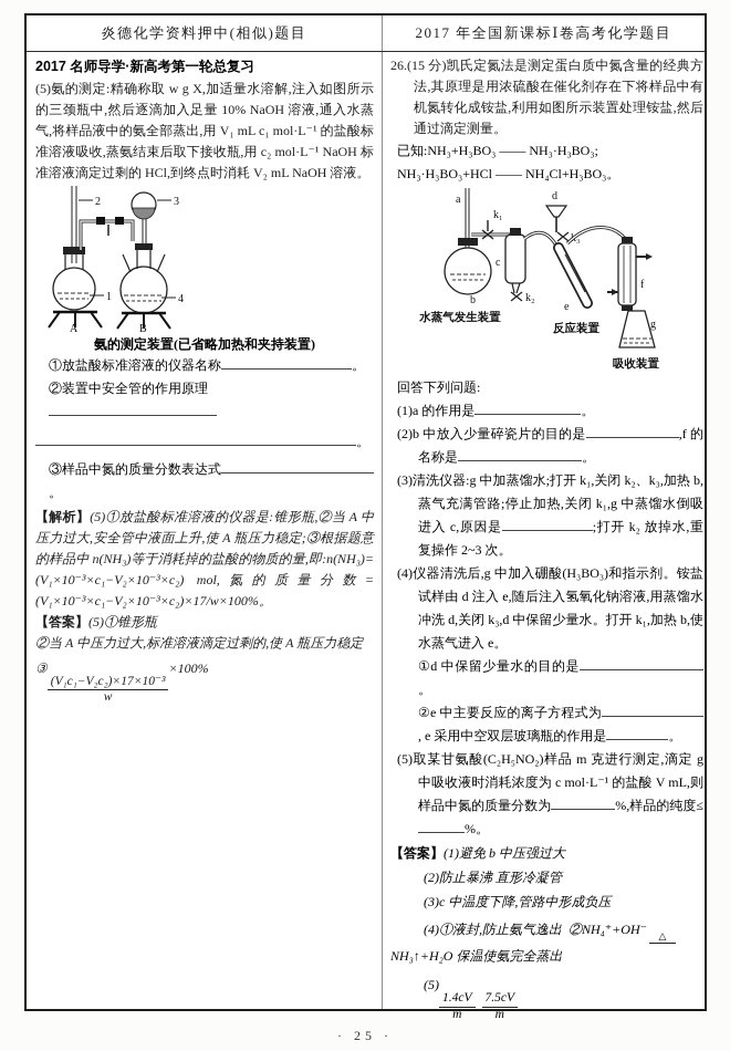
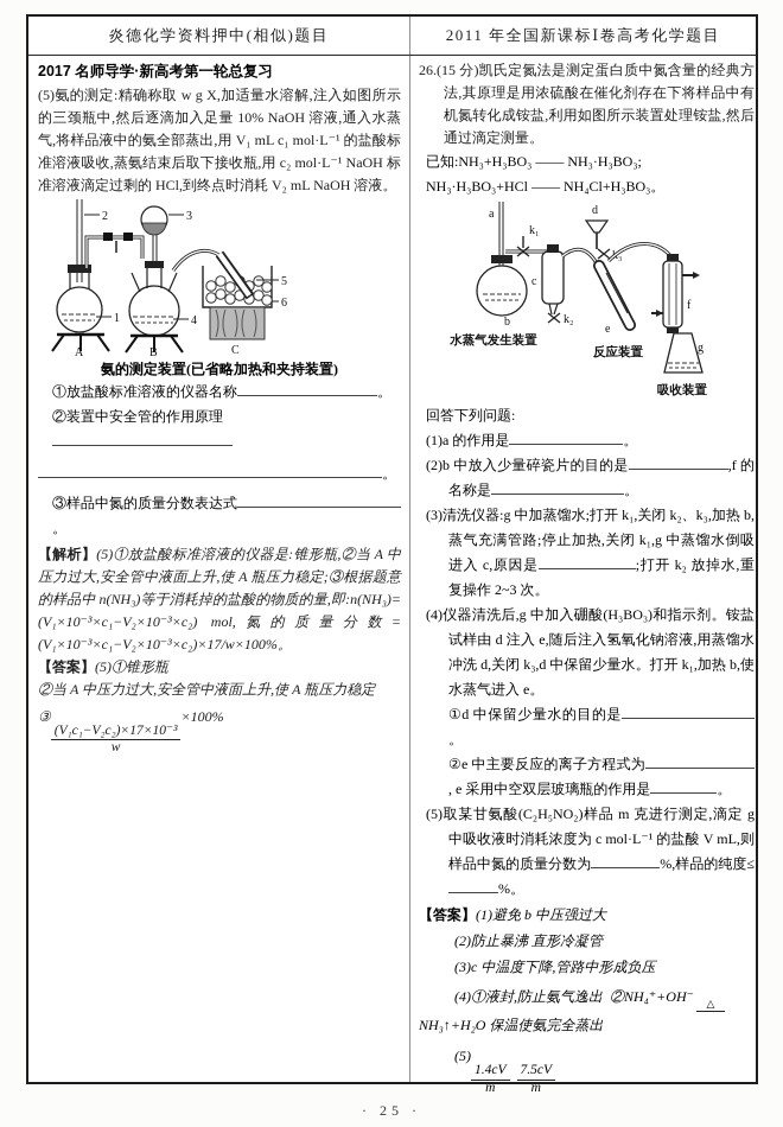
  炎德化学资料押中(相似)题目
- 2017 年全国新课标Ⅰ卷高考化学题目
+ 2011 年全国新课标Ⅰ卷高考化学题目
  2017 名师导学·新高考第一轮总复习
  (5)氨的测定:精确称取 w g X,加适量水溶解,注入如图所示的三颈瓶中,然后逐滴加入足量 10% NaOH 溶液,通入水蒸气,将样品液中的氨全部蒸出,用 V₁ mL c₁ mol·L⁻¹ 的盐酸标准溶液吸收,蒸氨结束后取下接收瓶,用 c₂ mol·L⁻¹ NaOH 标准溶液滴定过剩的 HCl,到终点时消耗 V₂ mL NaOH 溶液。
  2
  1
  A
  4
  3
  B
+ 5
+ 6
+ C
  氨的测定装置(已省略加热和夹持装置)
  ①放盐酸标准溶液的仪器名称 。
  ②装置中安全管的作用原理
  。
  ③样品中氮的质量分数表达式。
  【解析】(5)①放盐酸标准溶液的仪器是:锥形瓶,②当 A 中压力过大,安全管中液面上升,使 A 瓶压力稳定;③根据题意的样品中 n(NH₃)等于消耗掉的盐酸的物质的量,即:n(NH₃)=(V₁×10⁻³×c₁−V₂×10⁻³×c₂) mol,氮的质量分数=(V₁×10⁻³×c₁−V₂×10⁻³×c₂)×17/w×100%。
  【答案】(5)①锥形瓶
- ②当 A 中压力过大,标准溶液滴定过剩的,使 A 瓶压力稳定
+ ②当 A 中压力过大,安全管中液面上升,使 A 瓶压力稳定
  ③
  (V₁c₁−V₂c₂)×17×10⁻³
  w
  ×100%
  26.(15 分)凯氏定氮法是测定蛋白质中氮含量的经典方法,其原理是用浓硫酸在催化剂存在下将样品中有机氮转化成铵盐,利用如图所示装置处理铵盐,然后通过滴定测量。
  已知:NH₃+H₃BO₃ —— NH₃·H₃BO₃;
  NH₃·H₃BO₃+HCl —— NH₄Cl+H₃BO₃。
  a
  k₁
  b
  水蒸气发生装置
  c
  k₂
  d
  e
  反应装置
  f
  g
  吸收装置
  回答下列问题:
  (1)a 的作用是 。
  (2)b 中放入少量碎瓷片的目的是 ,f 的 名称是 。
  (3)清洗仪器:g 中加蒸馏水;打开 k₁,关闭 k₂、k₃,加热 b,蒸气充满管路;停止加热,关闭 k₁,g 中蒸馏水倒吸进入 c,原因是 ;打开 k₂ 放掉水,重复操作 2~3 次。
  (4)仪器清洗后,g 中加入硼酸(H₃BO₃)和指示剂。铵盐试样由 d 注入 e,随后注入氢氧化钠溶液,用蒸馏水冲洗 d,关闭 k₃,d 中保留少量水。打开 k₁,加热 b,使水蒸气进入 e。
  ①d 中保留少量水的目的是。
  ②e 中主要反应的离子方程式为, e 采用中空双层玻璃瓶的作用是 。
  (5)取某甘氨酸(C₂H₅NO₂)样品 m 克进行测定,滴定 g 中吸收液时消耗浓度为 c mol·L⁻¹ 的盐酸 V mL,则样品中氮的质量分数为 %,样品的纯度≤%。
  【答案】(1)避免 b 中压强过大
  (2)防止暴沸 直形冷凝管
  (3)c 中温度下降,管路中形成负压
  (4)①液封,防止氨气逸出 ②NH₄⁺+OH⁻
  △
  NH₃↑+H₂O 保温使氨完全蒸出
  (5)
  1.4cV
  m
  7.5cV
  m
  · 25 ·
